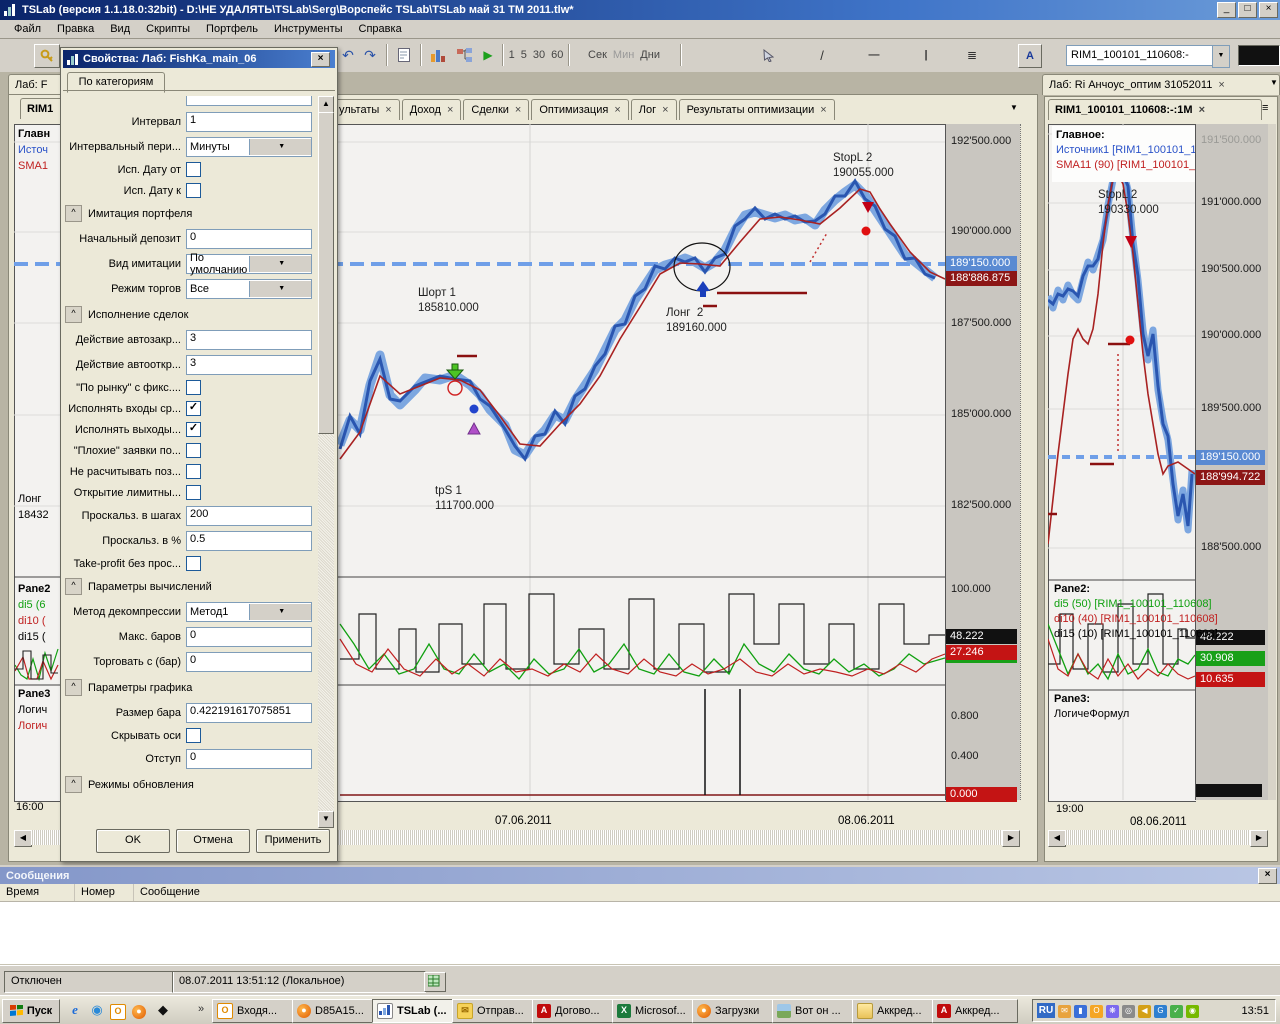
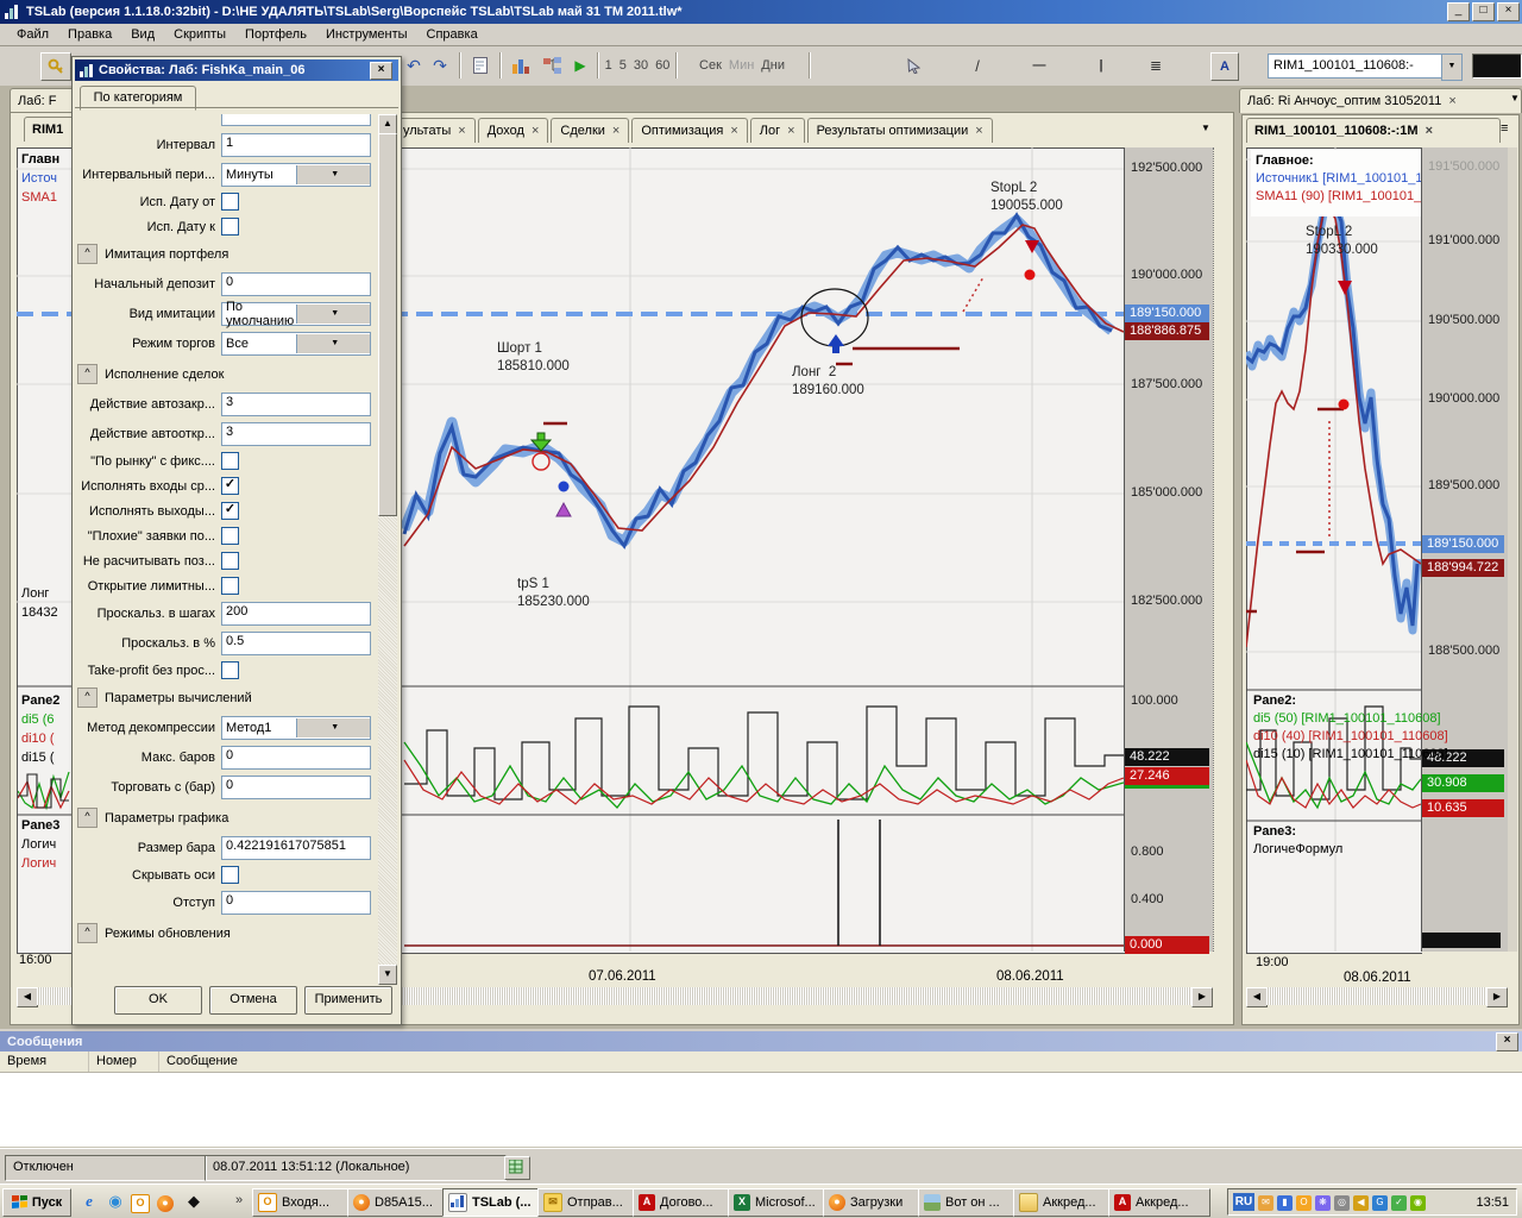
  TSLab (версия 1.1.18.0:32bit) - D:\НЕ УДАЛЯТЬ\TSLab\Serg\Ворспейс TSLab\TSLab май 31 ТМ 2011.tlw*
  _
  □
  ×
  Файл
  Правка
  Вид
  Скрипты
  Портфель
  Инструменты
  Справка
  ↶
  ↷
  ▶
  1
  5
  30
  60
  Сек
  Мин
  Дни
  /
  —
  |
  ≣
  A
  RIM1_100101_110608:-
  Лаб: F
  RIM1
  ультаты
  ×
  Доход
  ×
  Сделки
  ×
  Оптимизация
  ×
  Лог
  ×
  Результаты оптимизации
  ×
  ▼
  Шорт 1
  185810.000
  tpS 1
- 111700.000
+ 185230.000
  Лонг 2
  189160.000
  StopL 2
  190055.000
  Главн
  Источ
  SMA1
  Лонг
  18432
  Pane2
  di5 (6
  di10 (
  di15 (
  Pane3
  Логич
  Логич
  189'150.000
  188'886.875
  100.000
  48.222
  27.246
  0.800
  0.400
  0.000
  192'500.000
  190'000.000
  187'500.000
  185'000.000
  182'500.000
  16:00
  07.06.2011
  08.06.2011
  ◀
  ▶
  Лаб: Ri Анчоус_оптим 31052011
  ×
  ▼
  RIM1_100101_110608:-:1M
  ×
  ≡
  Главное:
  Источник1 [RIM1_100101_1
  SMA11 (90) [RIM1_100101_
  StopL 2
  190330.000
  191'500.000
  189'150.000
  188'994.722
  48.222
  30.908
  10.635
  191'000.000
  190'500.000
  190'000.000
  189'500.000
  188'500.000
  Pane2:
  di5 (50) [RIM1_100101_110608]
  di10 (40) [RIM1_100101_110608]
  di15 (10) [RIM1_100101_110608]
  Pane3:
  ЛогичеФормул
  19:00
  08.06.2011
  ◀
  ▶
  Свойства: Лаб: FishKa_main_06
  ×
  По категориям
  Интервал
  1
  Интервальный пери...
  Минуты
  Исп. Дату от
  Исп. Дату к
  ^
  Имитация портфеля
  Начальный депозит
  0
  Вид имитации
  По умолчанию
  Режим торгов
  Все
  ^
  Исполнение сделок
  Действие автозакр...
  3
  Действие автооткр...
  3
  "По рынку" с фикс....
  Исполнять входы ср...
  ✓
  Исполнять выходы...
  ✓
  "Плохие" заявки по...
  Не расчитывать поз...
  Открытие лимитны...
  Проскальз. в шагах
  200
  Проскальз. в %
  0.5
  Take-profit без прос...
  ^
  Параметры вычислений
  Метод декомпрессии
  Метод1
  Макс. баров
  0
  Торговать с (бар)
  0
  ^
  Параметры графика
  Размер бара
  0.422191617075851
  Скрывать оси
  Отступ
  0
  ^
  Режимы обновления
  ▲
  ▼
  OK
  Отмена
  Применить
  Сообщения
  ×
  Время
  Номер
  Сообщение
  Отключен
  08.07.2011 13:51:12 (Локальное)
  Пуск
  e
  ◉
  O
  ●
  ◆
  »
  RU
  ✉ ▮ O ❋ ◎ ◀ G ✓ ◉
  13:51
  O
  Входя...
  ●
  D85A15...
  TSLab (...
  ✉
  Отправ...
  A
  Догово...
  X
  Microsof...
  ●
  Загрузки
  Вот он ...
  Аккред...
  A
  Аккред...
